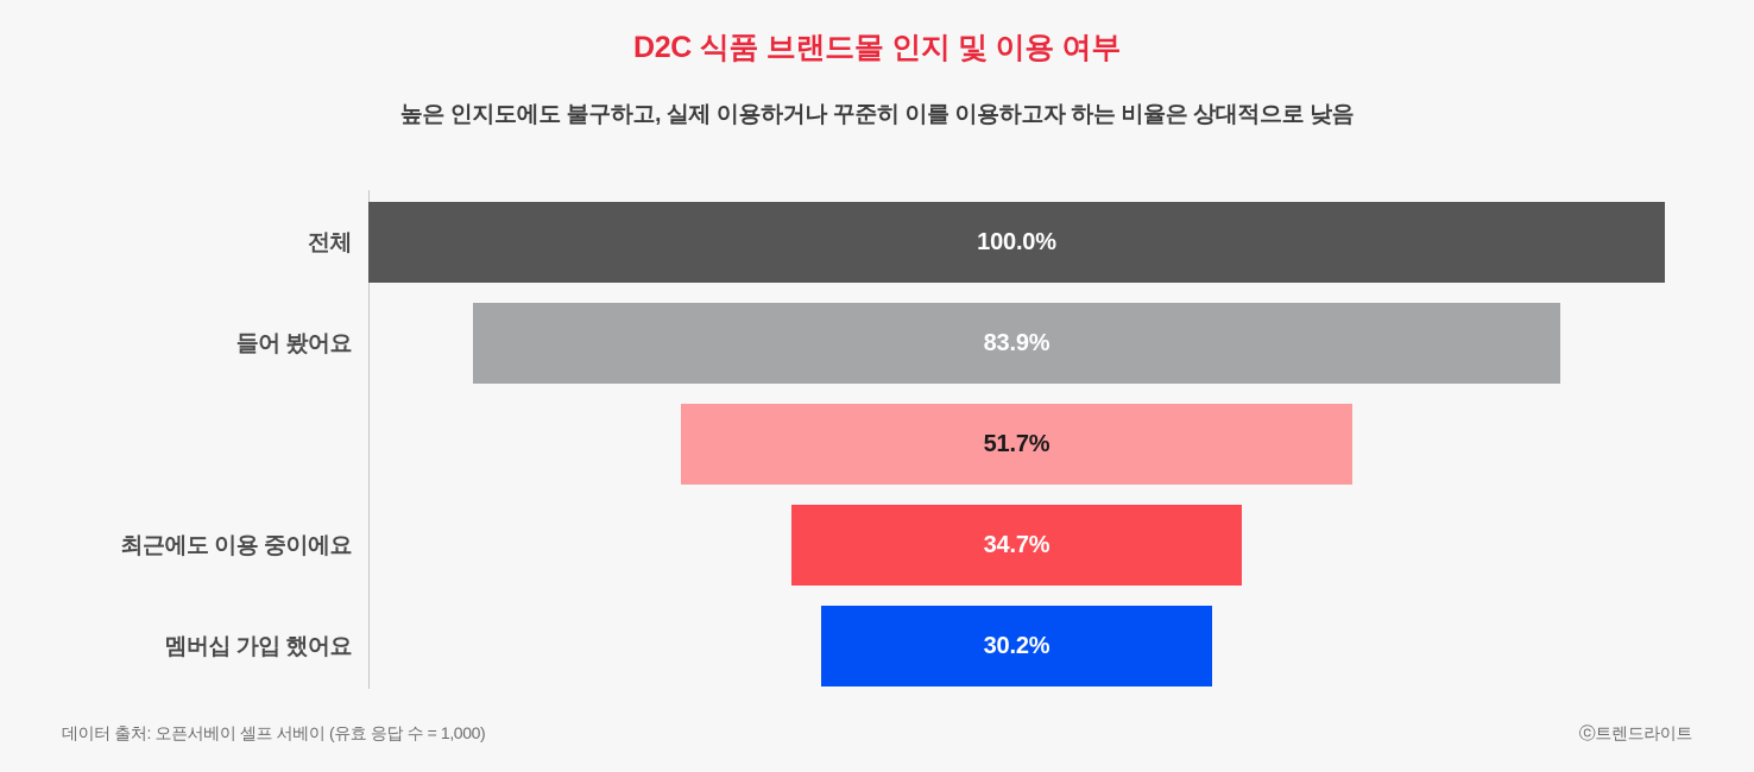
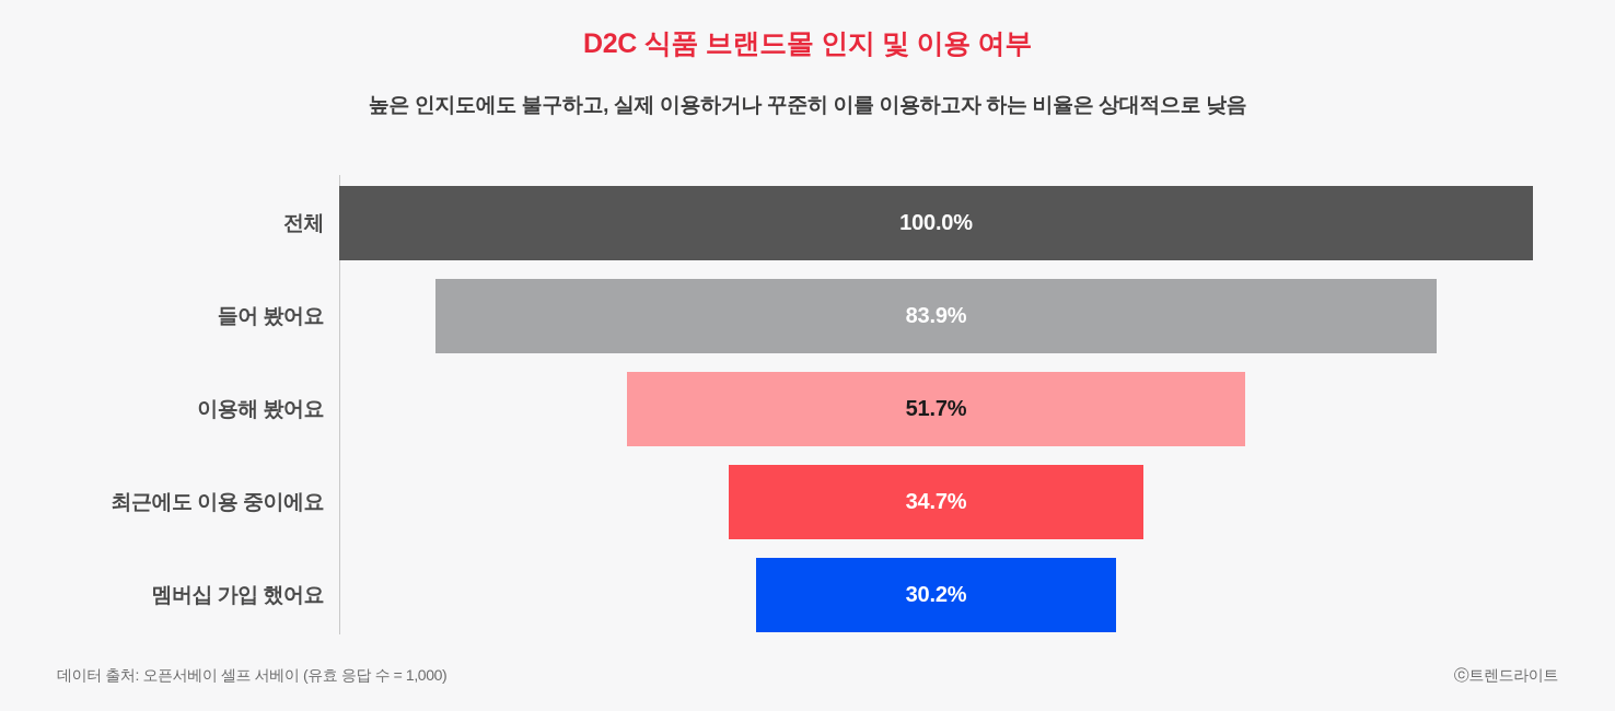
  D2C 식품 브랜드몰 인지 및 이용 여부
  높은 인지도에도 불구하고, 실제 이용하거나 꾸준히 이를 이용하고자 하는 비율은 상대적으로 낮음
  전체
  100.0%
  들어 봤어요
  83.9%
+ 이용해 봤어요
  51.7%
  최근에도 이용 중이에요
  34.7%
  멤버십 가입 했어요
  30.2%
  데이터 출처: 오픈서베이 셀프 서베이 (유효 응답 수 = 1,000)
  ⓒ트렌드라이트
